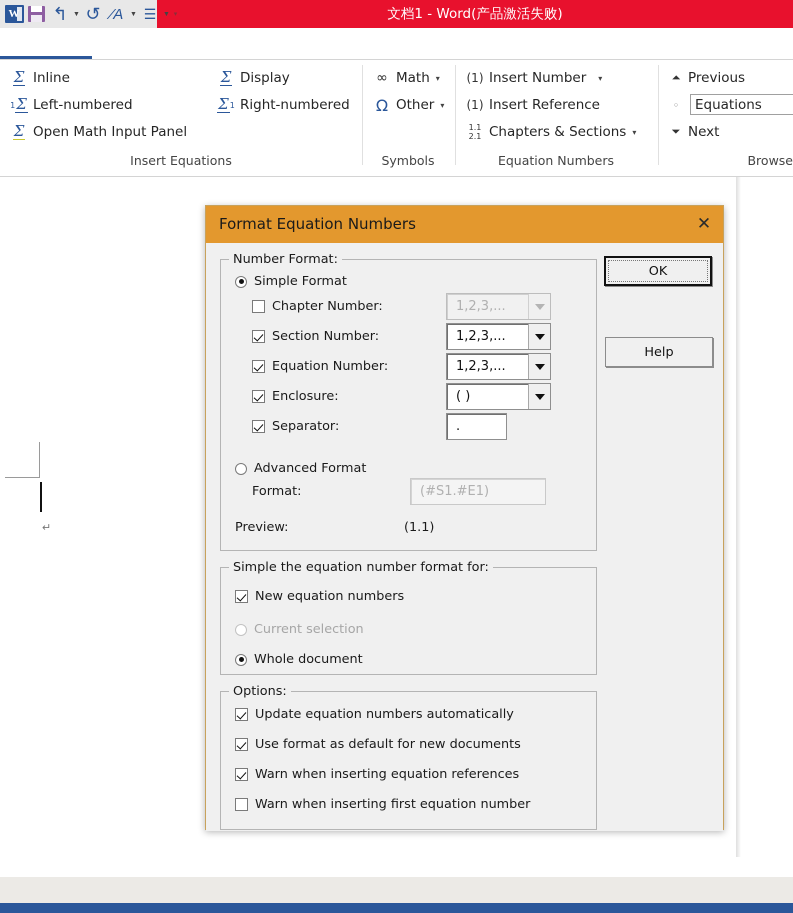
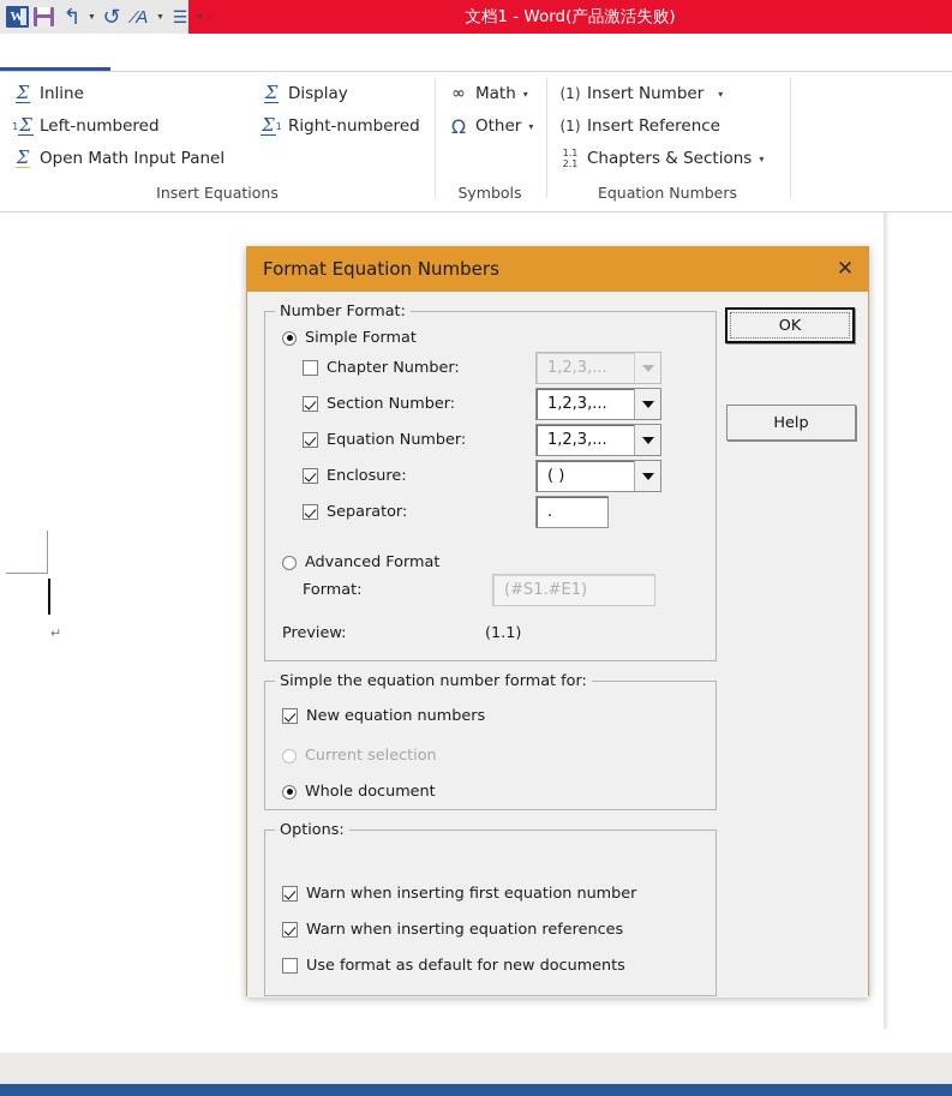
  文档1 - Word(产品激活失败)
  ↰
  ↺
  ⁄A
  ☰
  Σ
  Inline
  1
  Σ
  Left-numbered
  Σ
  Open Math Input Panel
  Σ
  Display
  Σ
  1
  Right-numbered
  Insert Equations
  ∞
  Math
  ▾
  Ω
  Other
  ▾
  Symbols
  (1)
  Insert Number
  ▾
  (1)
  Insert Reference
  1.1
  2.1
  Chapters & Sections
  ▾
  Equation Numbers
- ⏶
- Previous
- ◦
- Equations
- ⏷
- Next
- Browse
  ↵
  Format Equation Numbers
  ✕
  OK
  Help
  Number Format:
  Simple Format
  Chapter Number:
  1,2,3,...
  Section Number:
  1,2,3,...
  Equation Number:
  1,2,3,...
  Enclosure:
  ( )
  Separator:
  .
  Advanced Format
  Format:
  (#S1.#E1)
  Preview:
  (1.1)
  Simple the equation number format for:
  New equation numbers
  Current selection
  Whole document
  Options:
- Update equation numbers automatically
- Use format as default for new documents
+ Warn when inserting first equation number
  Warn when inserting equation references
- Warn when inserting first equation number
+ Use format as default for new documents
